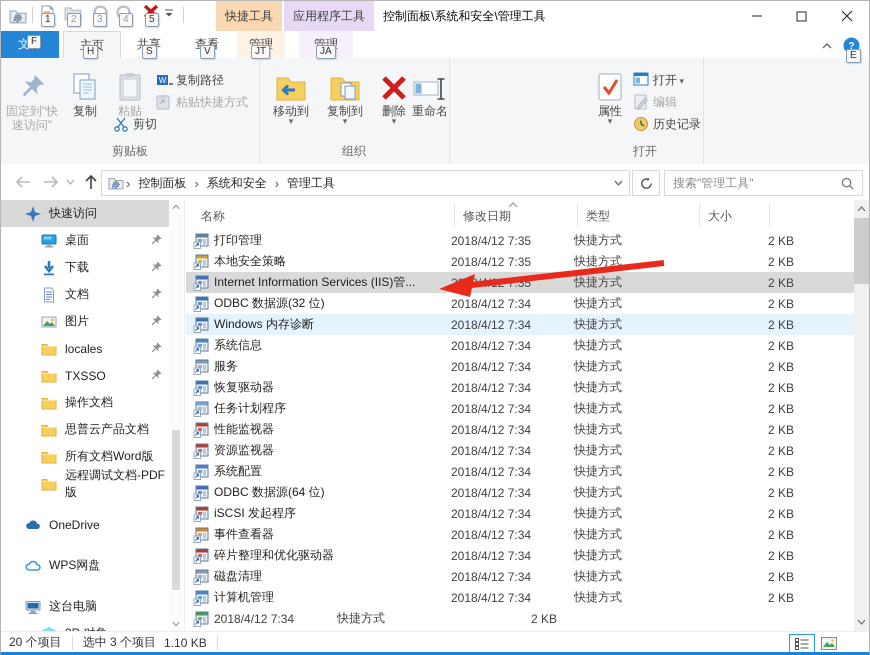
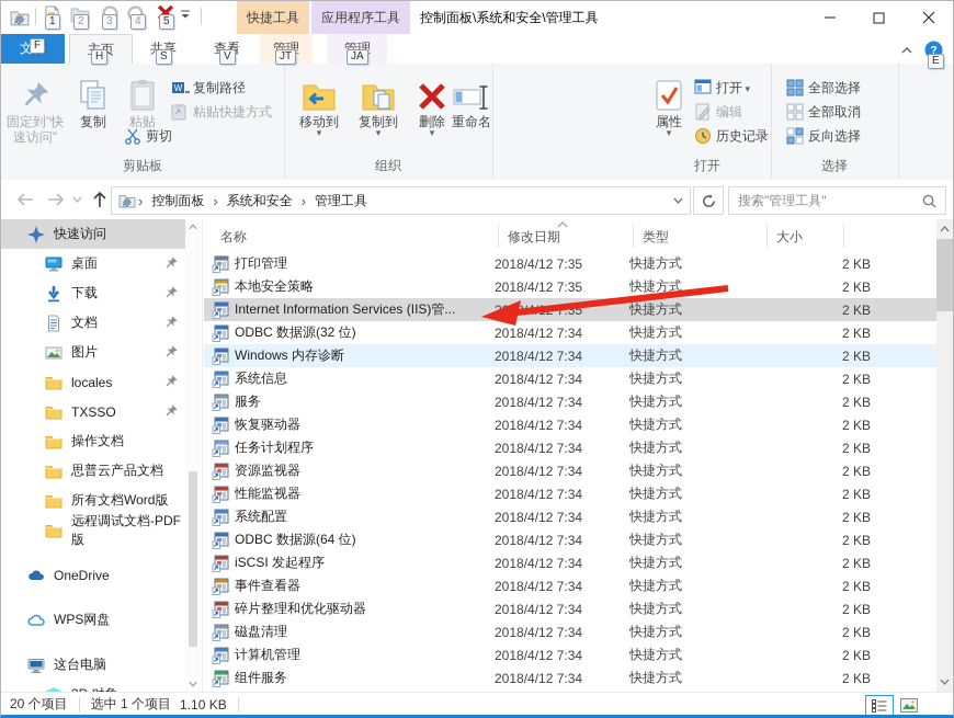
  1
  2
  3
  4
  5
  快捷工具
  应用程序工具
  控制面板\系统和安全\管理工具
  共享
  查看
  管理
  管理
  F
  H
  S
  V
  JT
  JA
  ?
  E
  固定到"快速访问"
  复制
  粘贴
  W
  复制路径
  粘贴快捷方式
  剪切
  剪贴板
  移动到
  复制到
  删除
  重命名
  组织
  属性
  打开
  编辑
  历史记录
  打开
+ 全部选择
+ 全部取消
+ 反向选择
+ 选择
  ›
  控制面板
  ›
  系统和安全
  ›
  管理工具
  搜索"管理工具"
  快速访问
  桌面
  下载
  文档
  图片
  locales
  TXSSO
  操作文档
  思普云产品文档
  所有文档Word版
  远程调试文档-PDF版
  OneDrive
  WPS网盘
  这台电脑
  名称
  修改日期
  类型
  大小
  打印管理
  2018/4/12 7:35
  快捷方式
  2 KB
  本地安全策略
  2018/4/12 7:35
  快捷方式
  2 KB
  Internet Information Services (IIS)管...
  快捷方式
  2 KB
  ODBC 数据源(32 位)
  2018/4/12 7:34
  快捷方式
  2 KB
  Windows 内存诊断
  2018/4/12 7:34
  快捷方式
  2 KB
  系统信息
  2018/4/12 7:34
  快捷方式
  2 KB
  服务
  2018/4/12 7:34
  快捷方式
  2 KB
  恢复驱动器
  2018/4/12 7:34
  快捷方式
  2 KB
  任务计划程序
  2018/4/12 7:34
  快捷方式
  2 KB
- 性能监视器
+ 资源监视器
  2018/4/12 7:34
  快捷方式
  2 KB
- 资源监视器
+ 性能监视器
  2018/4/12 7:34
  快捷方式
  2 KB
  系统配置
  2018/4/12 7:34
  快捷方式
  2 KB
  ODBC 数据源(64 位)
  2018/4/12 7:34
  快捷方式
  2 KB
  iSCSI 发起程序
  2018/4/12 7:34
  快捷方式
  2 KB
  事件查看器
  2018/4/12 7:34
  快捷方式
  2 KB
  碎片整理和优化驱动器
  2018/4/12 7:34
  快捷方式
  2 KB
  磁盘清理
  2018/4/12 7:34
  快捷方式
  2 KB
  计算机管理
  2018/4/12 7:34
  快捷方式
  2 KB
+ 组件服务
  2018/4/12 7:34
  快捷方式
  2 KB
  20 个项目
- 选中 3 个项目
+ 选中 1 个项目
  1.10 KB
